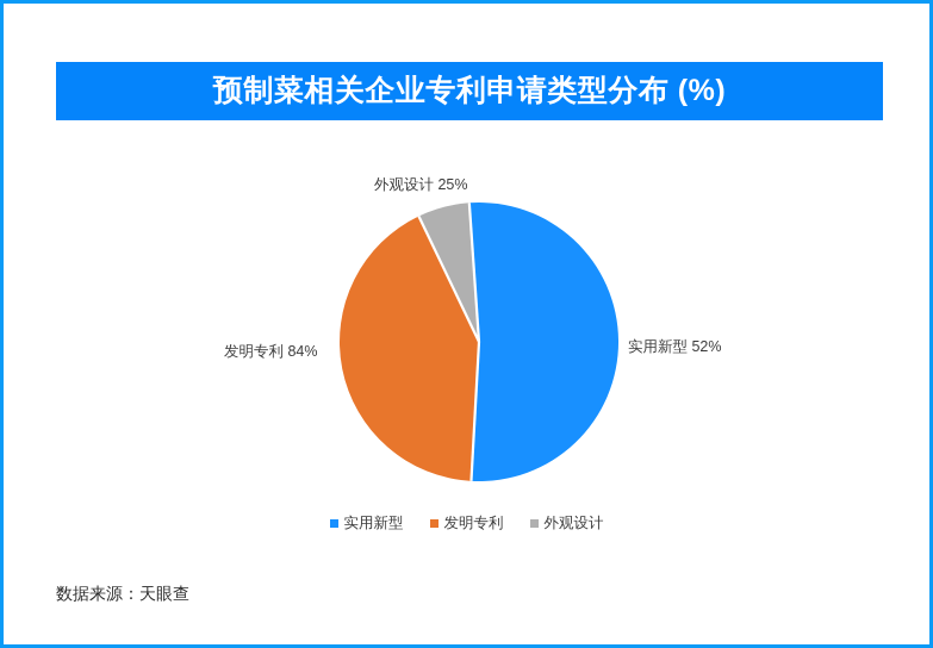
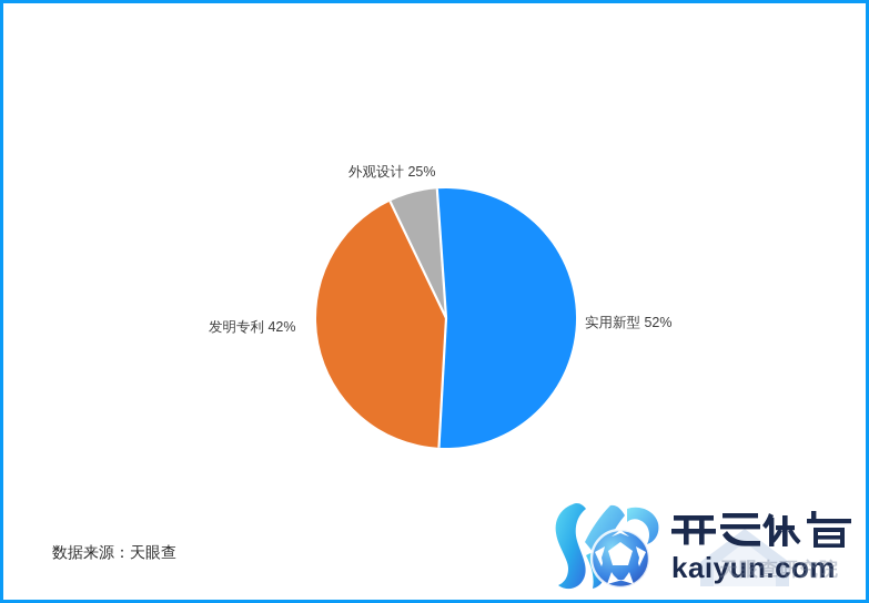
- 预制菜相关企业专利申请类型分布 (%)
  外观设计 25%
  实用新型 52%
- 发明专利 84%
+ 发明专利 42%
- 实用新型
- 发明专利
- 外观设计
  数据来源：天眼查
+ kaiyun.com
+ 天眼查研究院
